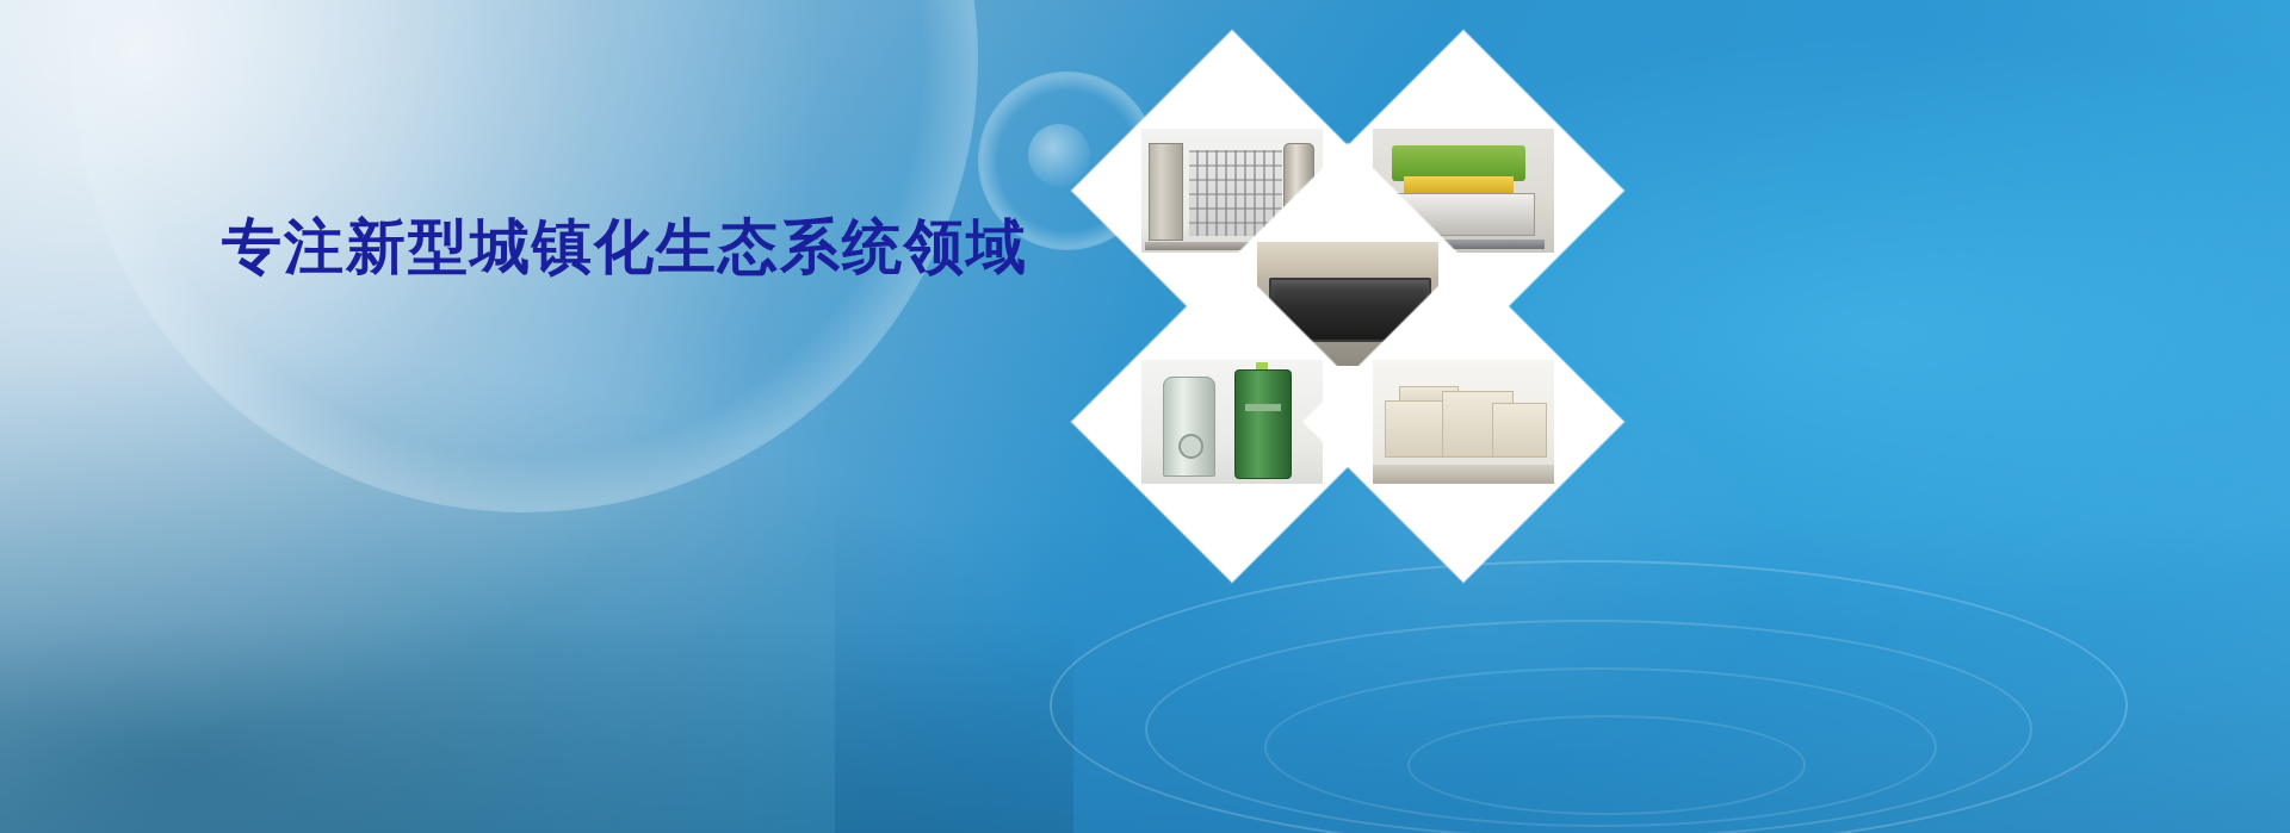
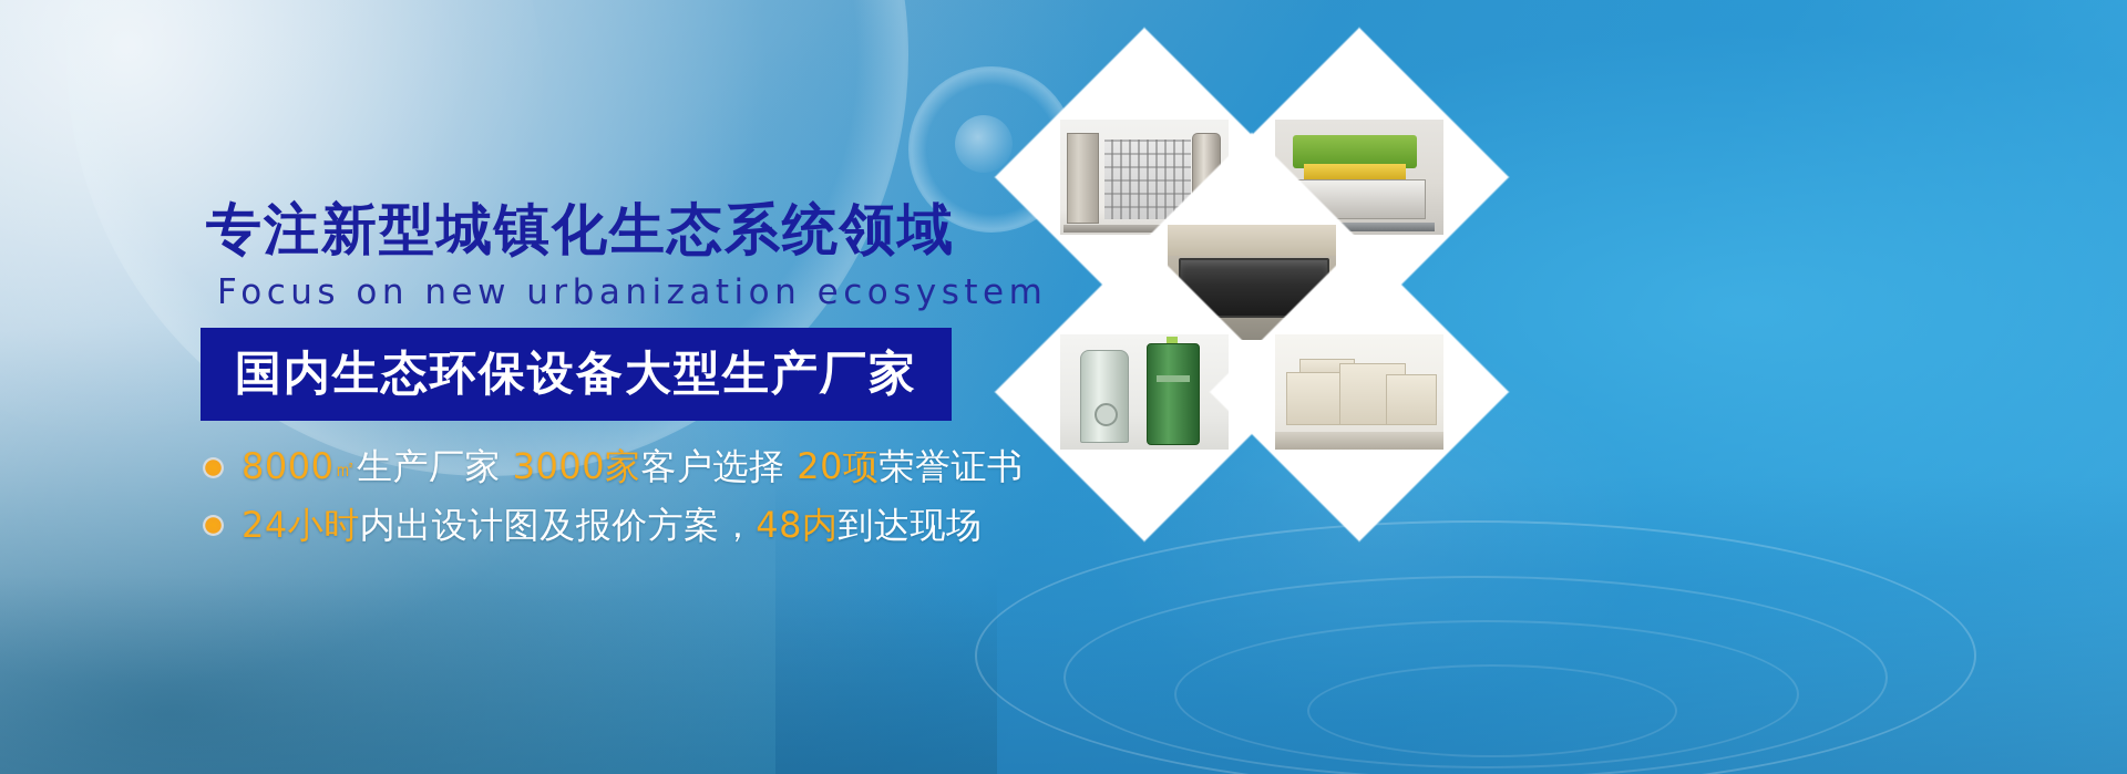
  专注新型城镇化生态系统领域
+ Focus on new urbanization ecosystem
+ 国内生态环保设备大型生产厂家
+ 8000㎡生产厂家 3000家客户选择 20项荣誉证书
+ 24小时内出设计图及报价方案，48内到达现场
